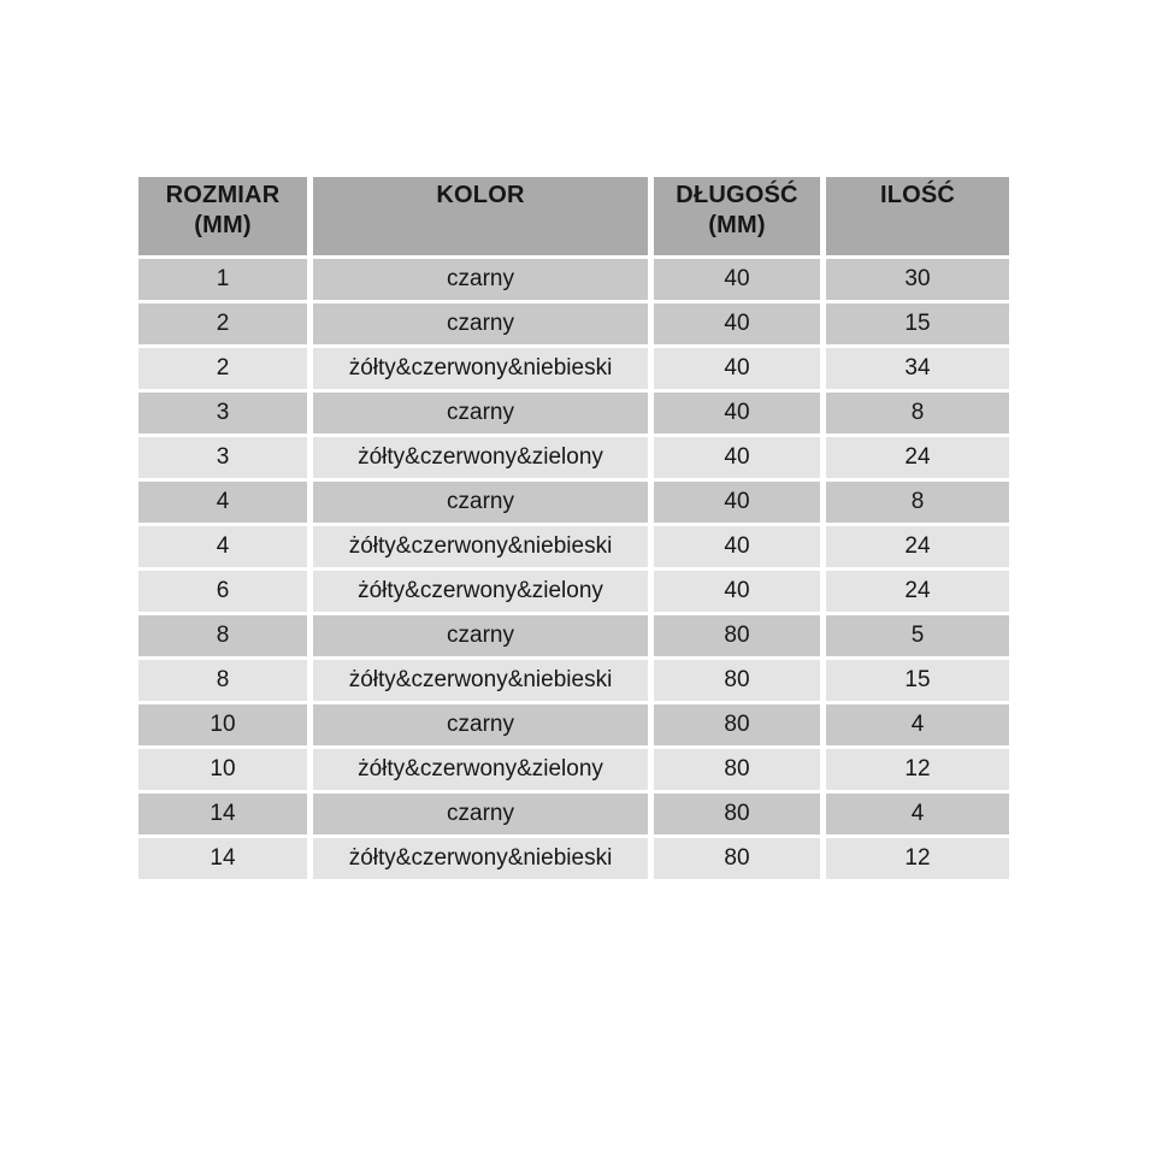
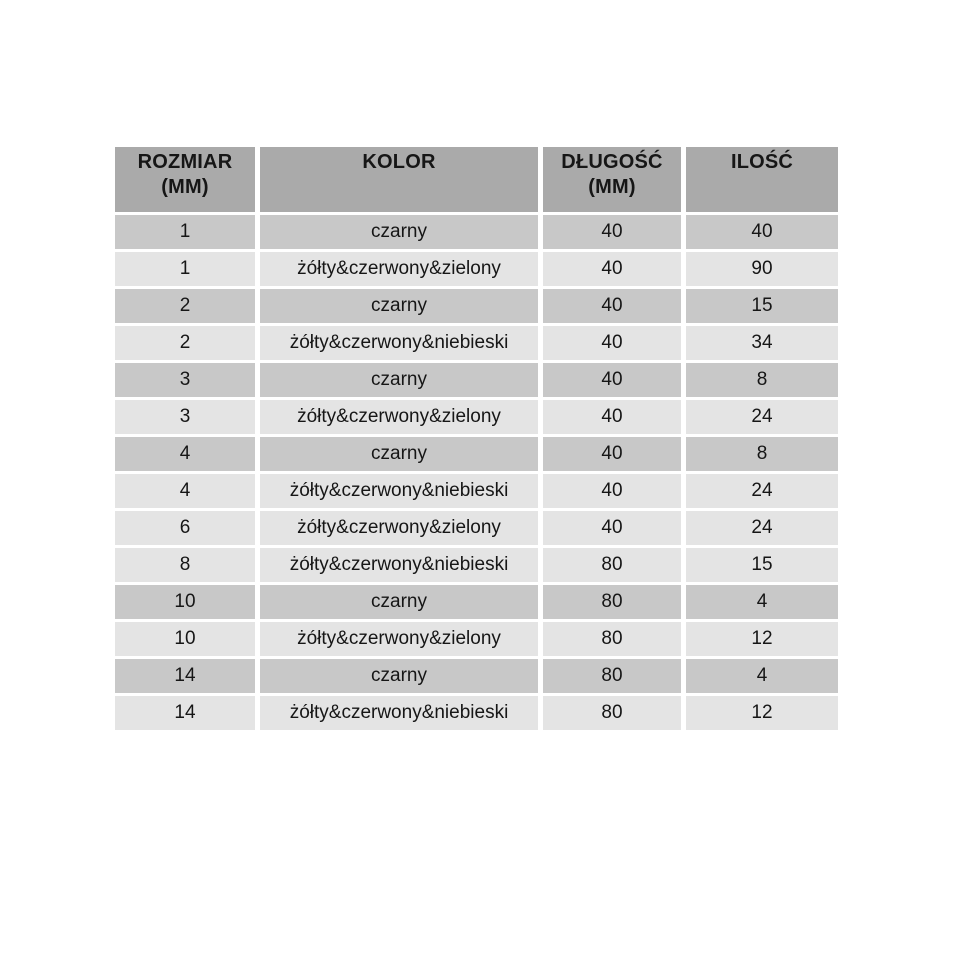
  ROZMIAR (MM)	KOLOR	DŁUGOŚĆ (MM)	ILOŚĆ
- 1	czarny	40	30
+ 1	czarny	40	40
+ 1	żółty&czerwony&zielony	40	90
  2	czarny	40	15
  2	żółty&czerwony&niebieski	40	34
  3	czarny	40	8
  3	żółty&czerwony&zielony	40	24
  4	czarny	40	8
  4	żółty&czerwony&niebieski	40	24
  6	żółty&czerwony&zielony	40	24
- 8	czarny	80	5
  8	żółty&czerwony&niebieski	80	15
  10	czarny	80	4
  10	żółty&czerwony&zielony	80	12
  14	czarny	80	4
  14	żółty&czerwony&niebieski	80	12
